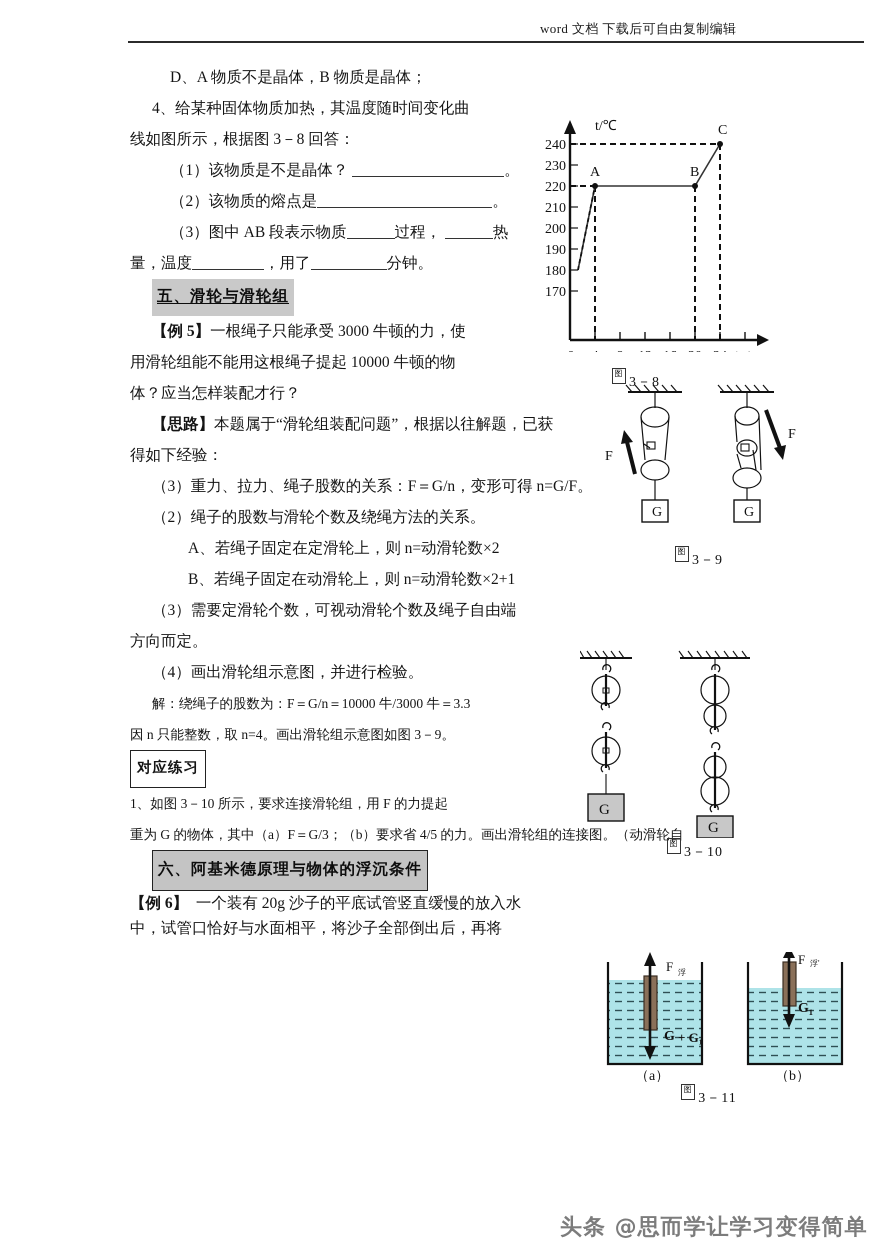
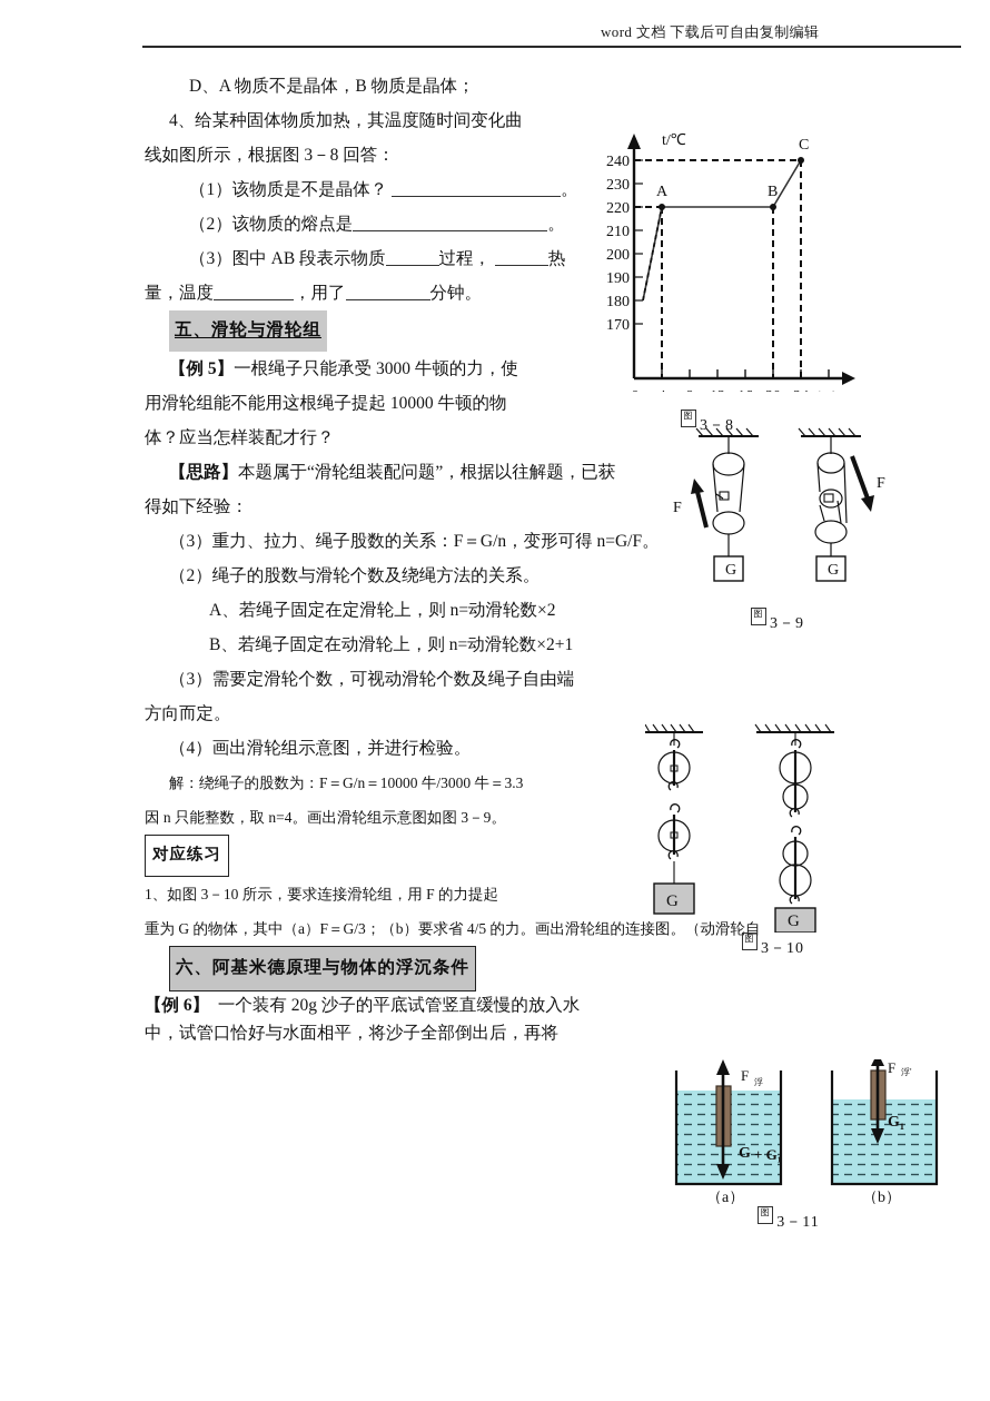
  word 文档 下载后可自由复制编辑
  D、A 物质不是晶体，B 物质是晶体；
  4、给某种固体物质加热，其温度随时间变化曲
  线如图所示，根据图 3－8 回答：
  （1）该物质是不是晶体？ 。
  （2）该物质的熔点是 。
  （3）图中 AB 段表示物质 过程， 热
  量，温度 ，用了 分钟。
  五、滑轮与滑轮组
  【例 5】一根绳子只能承受 3000 牛顿的力，使
  用滑轮组能不能用这根绳子提起 10000 牛顿的物
  体？应当怎样装配才行？
  【思路】本题属于“滑轮组装配问题”，根据以往解题，已获
  得如下经验：
  （3）重力、拉力、绳子股数的关系：F＝G/n，变形可得 n=G/F。
  （2）绳子的股数与滑轮个数及绕绳方法的关系。
  A、若绳子固定在定滑轮上，则 n=动滑轮数×2
  B、若绳子固定在动滑轮上，则 n=动滑轮数×2+1
  （3）需要定滑轮个数，可视动滑轮个数及绳子自由端
  方向而定。
  （4）画出滑轮组示意图，并进行检验。
  解：绕绳子的股数为：F＝G/n＝10000 牛/3000 牛＝3.3
  因 n 只能整数，取 n=4。画出滑轮组示意图如图 3－9。
  对应练习
  1、如图 3－10 所示，要求连接滑轮组，用 F 的力提起
  重为 G 的物体，其中（a）F＝G/3；（b）要求省 4/5 的力。画出滑轮组的连
  六、阿基米德原理与物体的浮沉条件
  【例 6】 一个装有 20g 沙子的平底试管竖直缓慢的放入水
  中，试管口恰好与水面相平，将沙子全部倒出后，再将
  A
  B
  C
  t/℃
  240
  230
  220
  210
  200
  190
  180
  170
  图3－8
  G
  F
  G
  F
  图3－9
  G
  G
  图3－10
  F
  浮
  G
  + G₁
  （a）
  F
  浮'
  G₁
  （b）
  图3－11
- 头条 @思而学让学习变得简单
